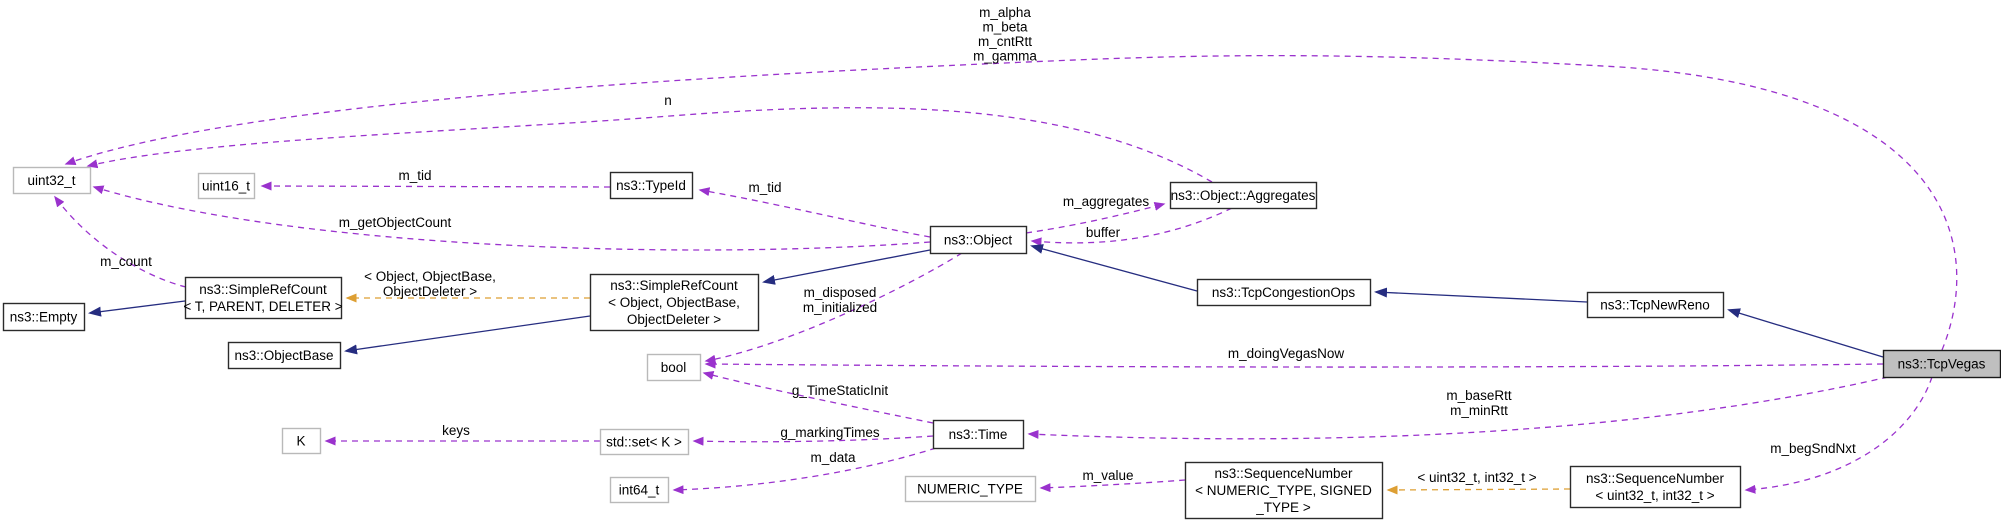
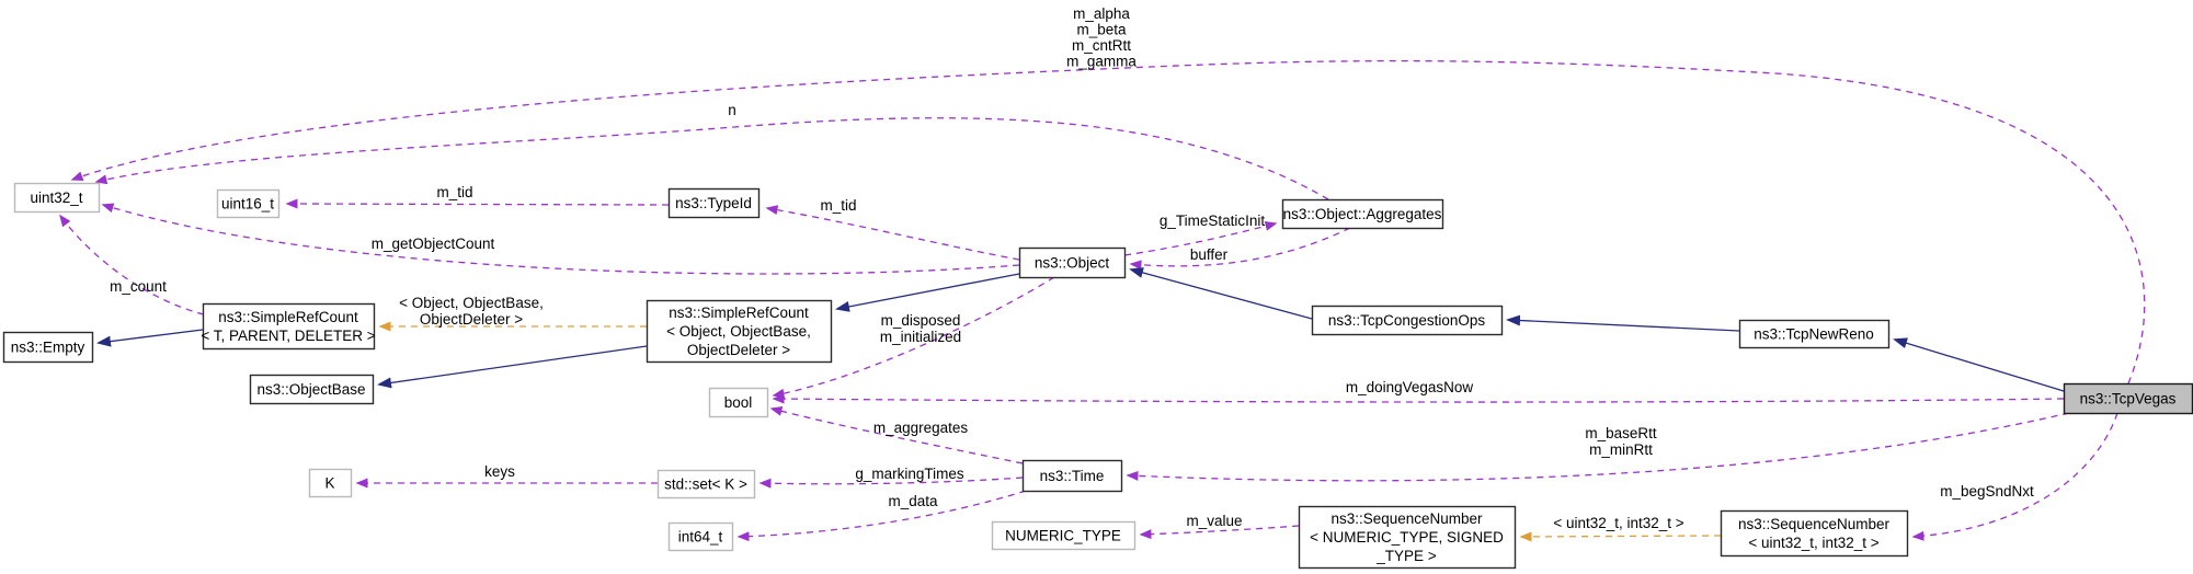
  uint32_t
  uint16_t
  ns3::TypeId
  ns3::Object
  ns3::Object::Aggregates
  ns3::Empty
  ns3::SimpleRefCount < T, PARENT, DELETER >
  ns3::SimpleRefCount < Object, ObjectBase, ObjectDeleter >
  ns3::ObjectBase
  bool
  ns3::TcpCongestionOps
  ns3::TcpNewReno
  ns3::TcpVegas
  K
  std::set< K >
  int64_t
  ns3::Time
  NUMERIC_TYPE
  ns3::SequenceNumber < NUMERIC_TYPE, SIGNED _TYPE >
  ns3::SequenceNumber < uint32_t, int32_t >
  m_alpha m_beta m_cntRtt m_gamma
  n
  m_getObjectCount
  m_count
  m_tid
  m_tid
- m_aggregates
+ g_TimeStaticInit
  buffer
  m_disposed m_initialized
  m_doingVegasNow
- g_TimeStaticInit
+ m_aggregates
  keys
  g_markingTimes
  m_data
  m_value
  m_begSndNxt
  m_baseRtt m_minRtt
  < Object, ObjectBase, ObjectDeleter >
  < uint32_t, int32_t >
